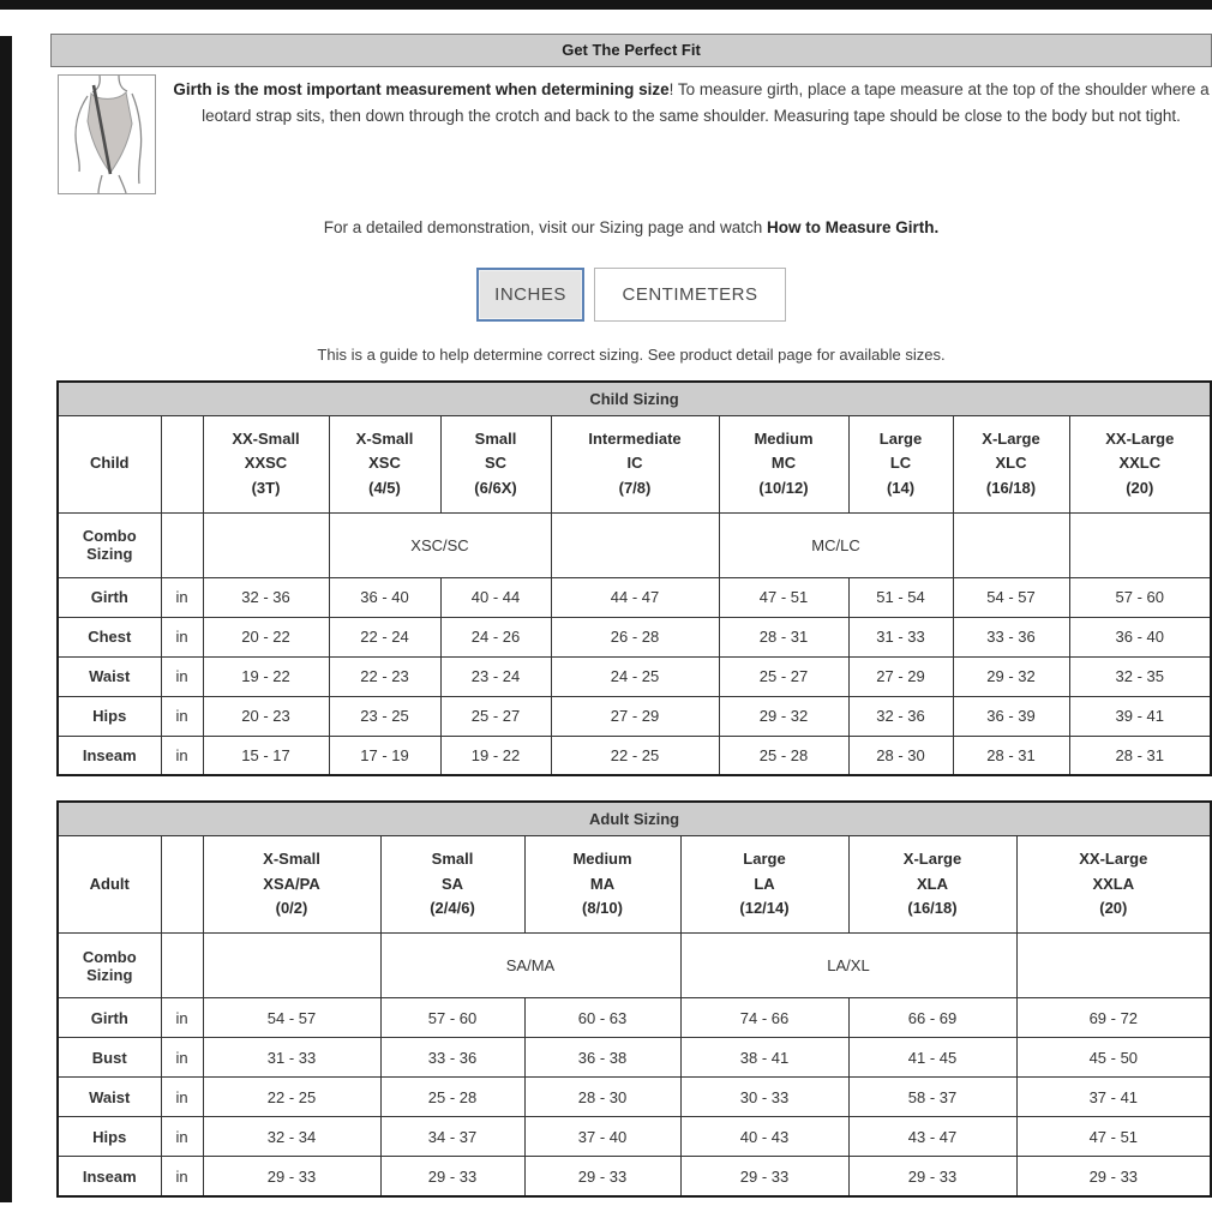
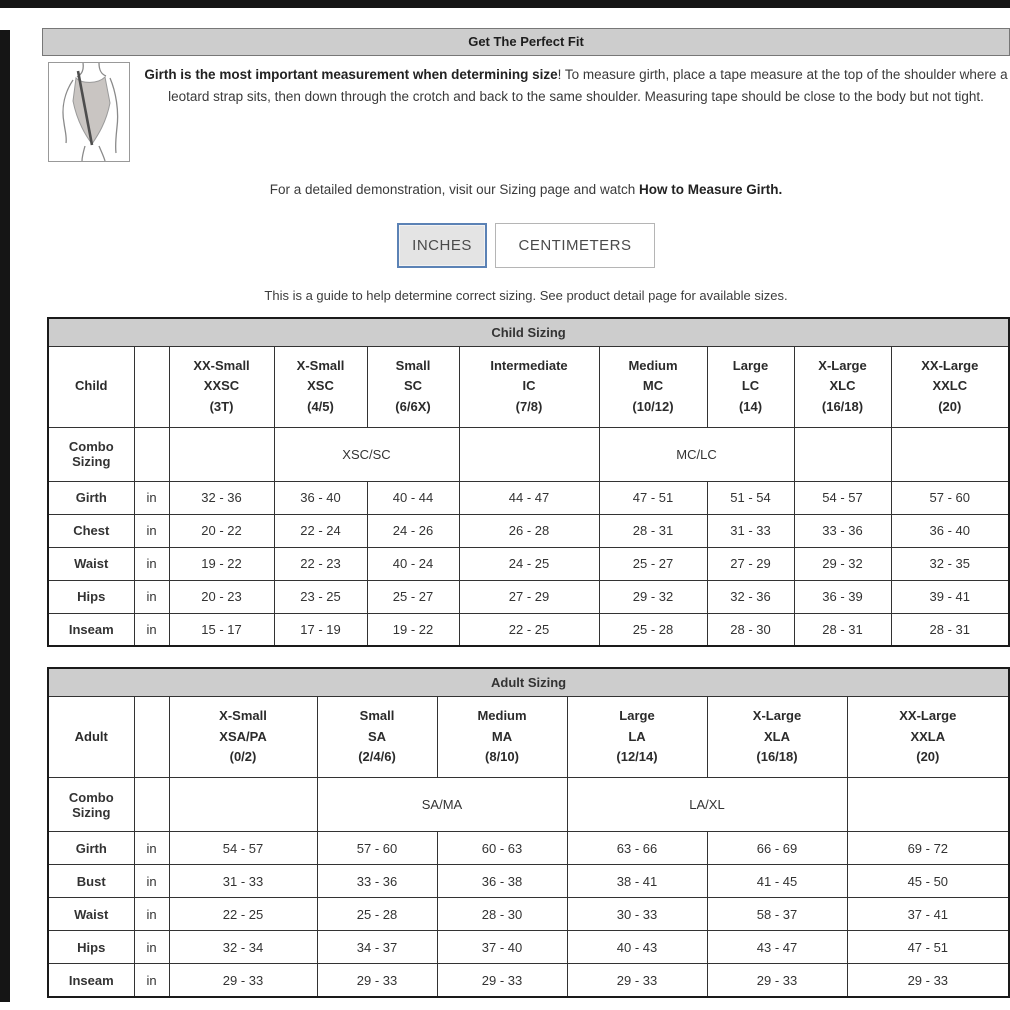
  Get The Perfect Fit
  Girth is the most important measurement when determining size! To measure girth, place a tape measure at the top of the shoulder where a leotard strap sits, then down through the crotch and back to the same shoulder. Measuring tape should be close to the body but not tight.
  For a detailed demonstration, visit our Sizing page and watch How to Measure Girth.
  INCHES
  CENTIMETERS
  This is a guide to help determine correct sizing. See product detail page for available sizes.
  Child Sizing
  Child		XX-SmallXXSC(3T)	X-SmallXSC(4/5)	SmallSC(6/6X)	IntermediateIC(7/8)	MediumMC(10/12)	LargeLC(14)	X-LargeXLC(16/18)	XX-LargeXXLC(20)
  Combo Sizing			XSC/SC		MC/LC
  Girth	in	32 - 36	36 - 40	40 - 44	44 - 47	47 - 51	51 - 54	54 - 57	57 - 60
  Chest	in	20 - 22	22 - 24	24 - 26	26 - 28	28 - 31	31 - 33	33 - 36	36 - 40
- Waist	in	19 - 22	22 - 23	23 - 24	24 - 25	25 - 27	27 - 29	29 - 32	32 - 35
+ Waist	in	19 - 22	22 - 23	40 - 24	24 - 25	25 - 27	27 - 29	29 - 32	32 - 35
  Hips	in	20 - 23	23 - 25	25 - 27	27 - 29	29 - 32	32 - 36	36 - 39	39 - 41
  Inseam	in	15 - 17	17 - 19	19 - 22	22 - 25	25 - 28	28 - 30	28 - 31	28 - 31
  Adult Sizing
  Adult		X-SmallXSA/PA(0/2)	SmallSA(2/4/6)	MediumMA(8/10)	LargeLA(12/14)	X-LargeXLA(16/18)	XX-LargeXXLA(20)
  Combo Sizing			SA/MA	LA/XL
- Girth	in	54 - 57	57 - 60	60 - 63	74 - 66	66 - 69	69 - 72
+ Girth	in	54 - 57	57 - 60	60 - 63	63 - 66	66 - 69	69 - 72
  Bust	in	31 - 33	33 - 36	36 - 38	38 - 41	41 - 45	45 - 50
  Waist	in	22 - 25	25 - 28	28 - 30	30 - 33	58 - 37	37 - 41
  Hips	in	32 - 34	34 - 37	37 - 40	40 - 43	43 - 47	47 - 51
  Inseam	in	29 - 33	29 - 33	29 - 33	29 - 33	29 - 33	29 - 33
